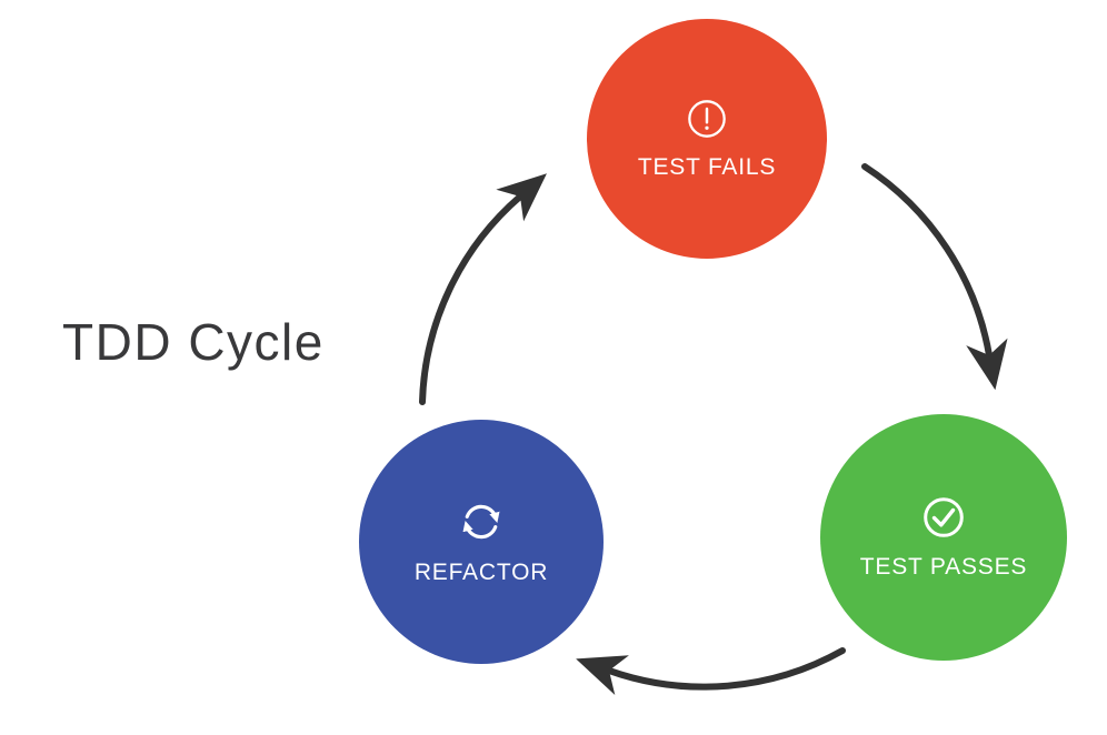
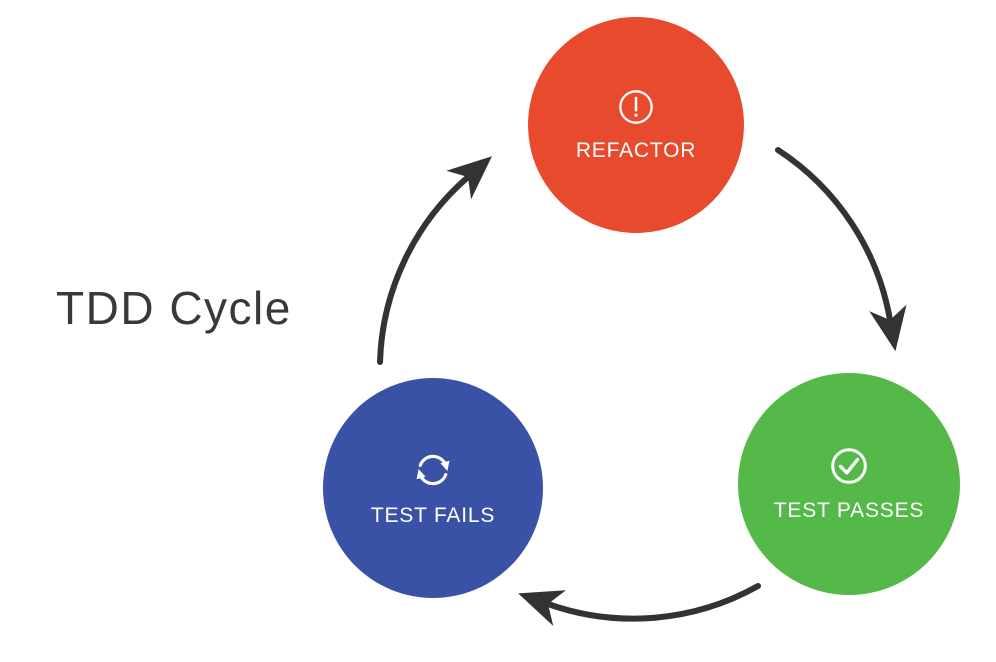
  TDD Cycle
- TEST FAILS
+ REFACTOR
  TEST PASSES
- REFACTOR
+ TEST FAILS
